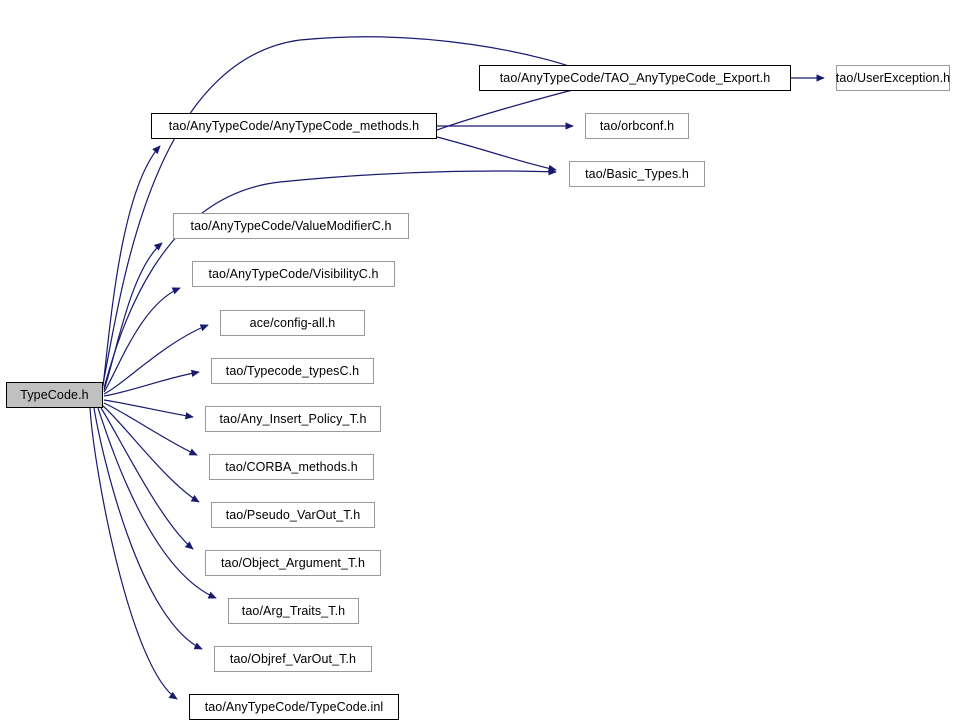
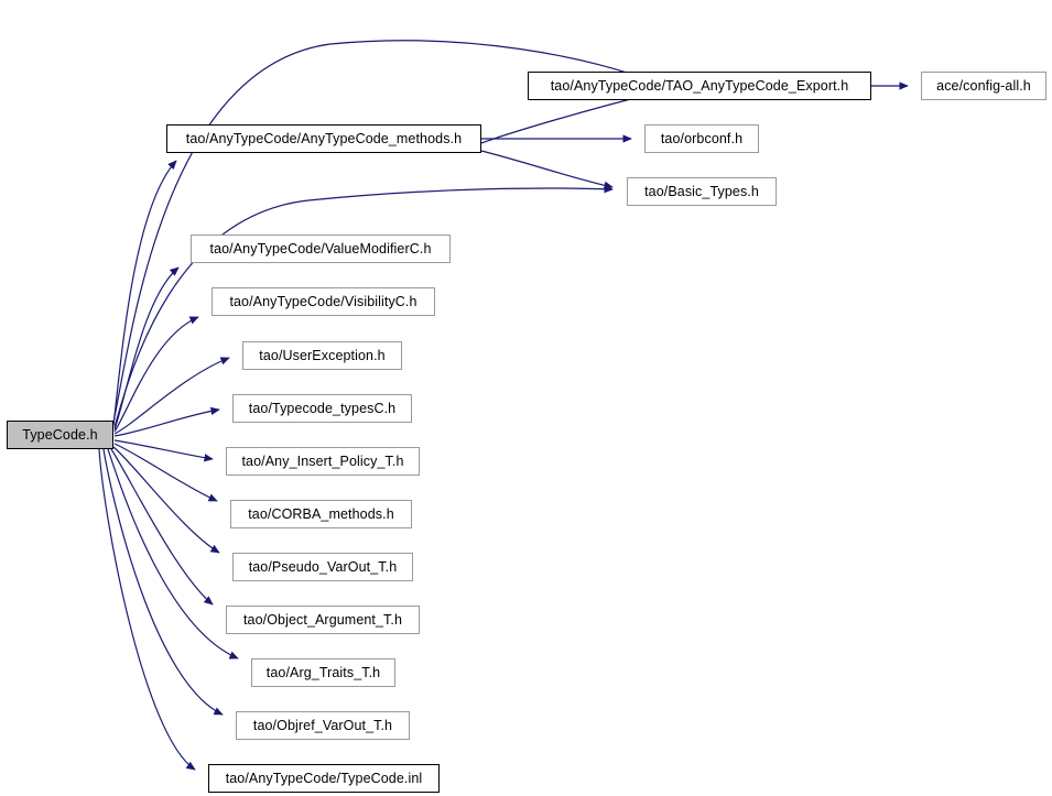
  TypeCode.h
  tao/AnyTypeCode/TAO_AnyTypeCode_Export.h
- tao/UserException.h
+ ace/config-all.h
  tao/AnyTypeCode/AnyTypeCode_methods.h
  tao/orbconf.h
  tao/Basic_Types.h
  tao/AnyTypeCode/ValueModifierC.h
  tao/AnyTypeCode/VisibilityC.h
- ace/config-all.h
+ tao/UserException.h
  tao/Typecode_typesC.h
  tao/Any_Insert_Policy_T.h
  tao/CORBA_methods.h
  tao/Pseudo_VarOut_T.h
  tao/Object_Argument_T.h
  tao/Arg_Traits_T.h
  tao/Objref_VarOut_T.h
  tao/AnyTypeCode/TypeCode.inl
